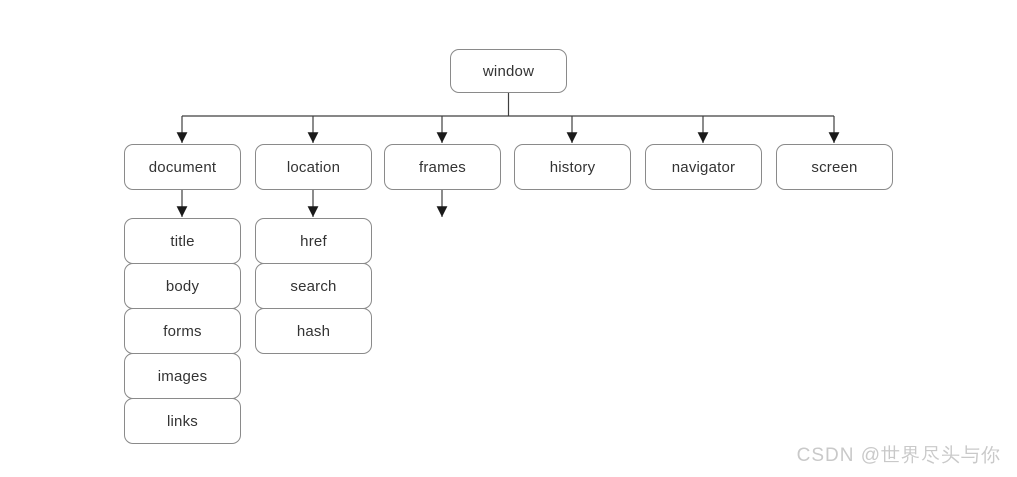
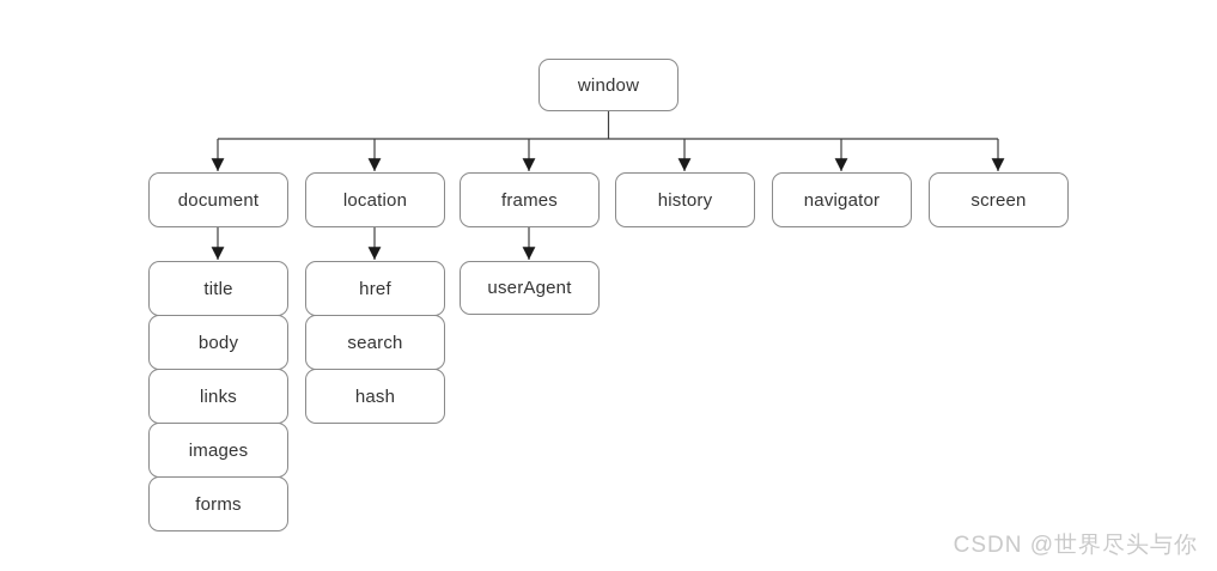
  window
  document
  location
  frames
  history
  navigator
  screen
  title
  body
- forms
+ links
  images
- links
+ forms
  href
  search
  hash
+ userAgent
  CSDN @世界尽头与你
